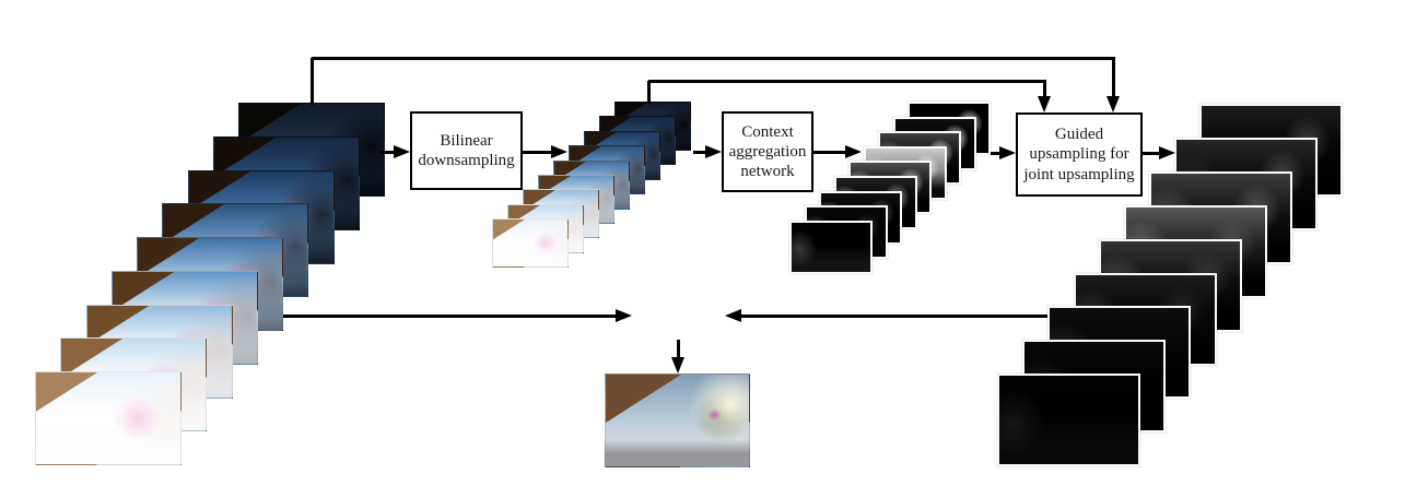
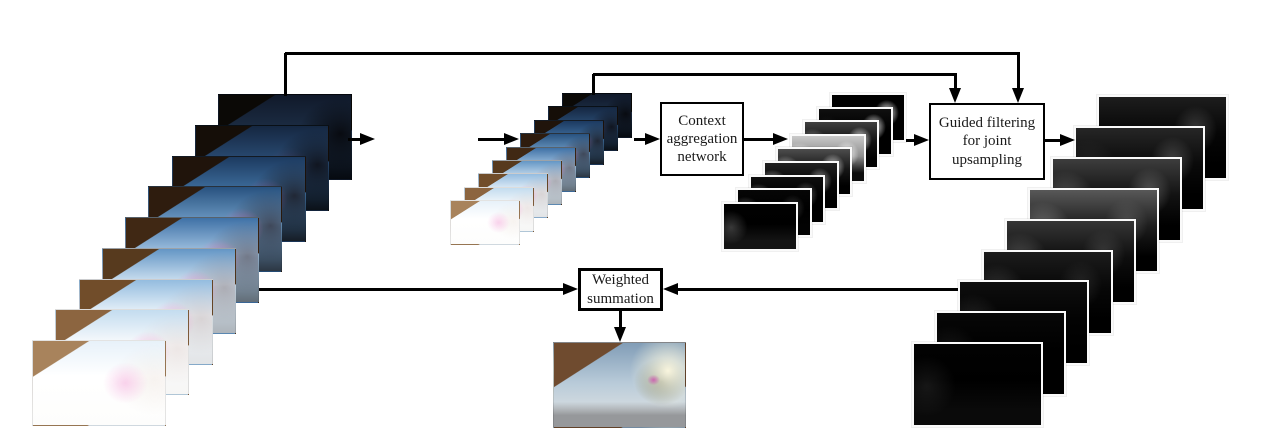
- Bilinear downsampling
  Context aggregation network
- Guided upsampling for joint upsampling
+ Guided filtering for joint upsampling
+ Weighted summation
